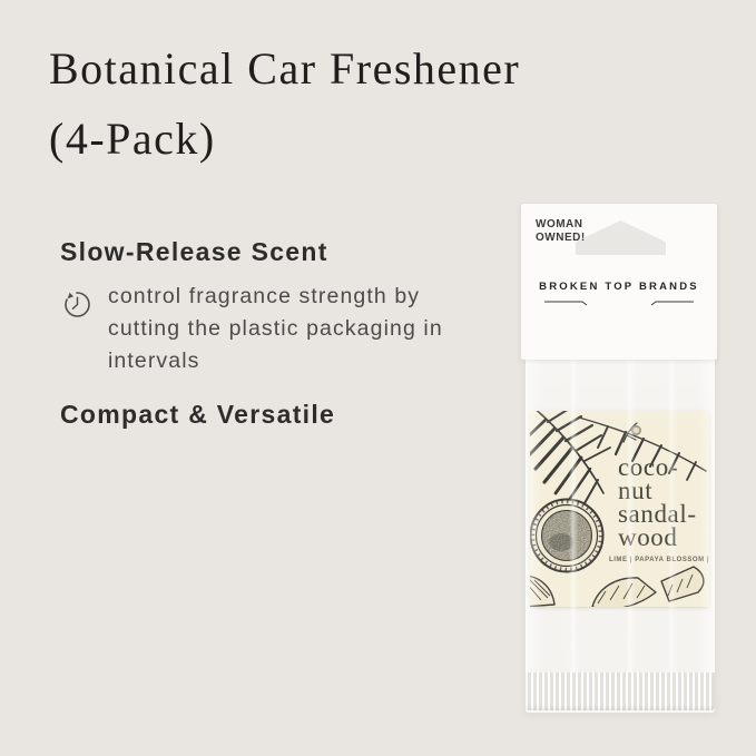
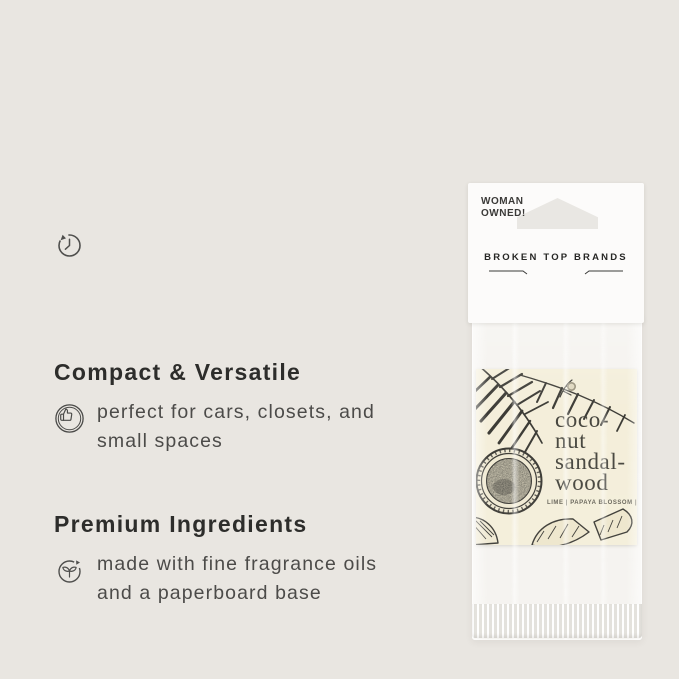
- Botanical Car Freshener
- (4-Pack)
- Slow-Release Scent
- control fragrance strength by
- cutting the plastic packaging in
- intervals
  Compact & Versatile
+ perfect for cars, closets, and
+ small spaces
+ Premium Ingredients
+ made with fine fragrance oils
+ and a paperboard base
  WOMAN
  OWNED!
  BROKEN TOP BRANDS
